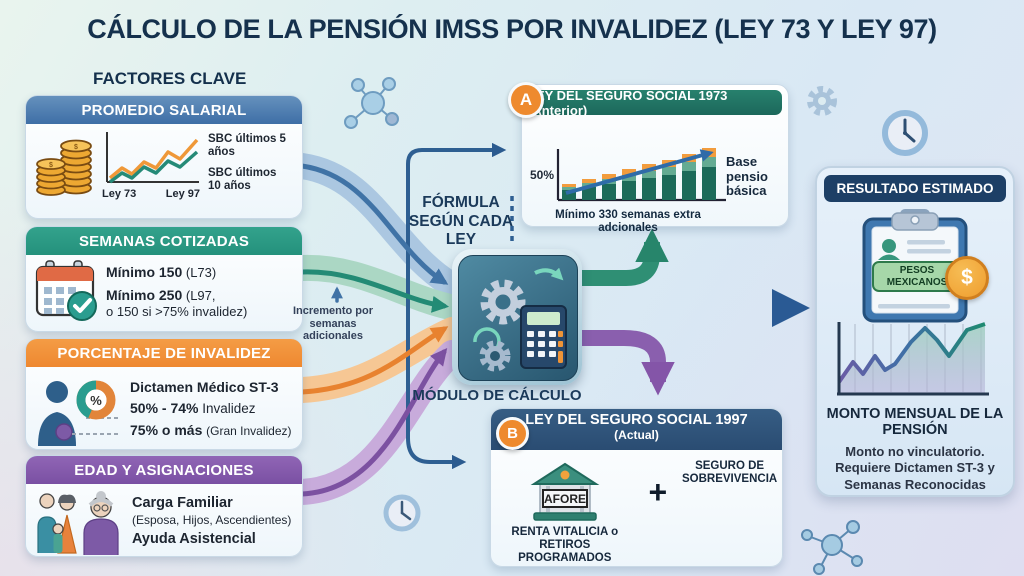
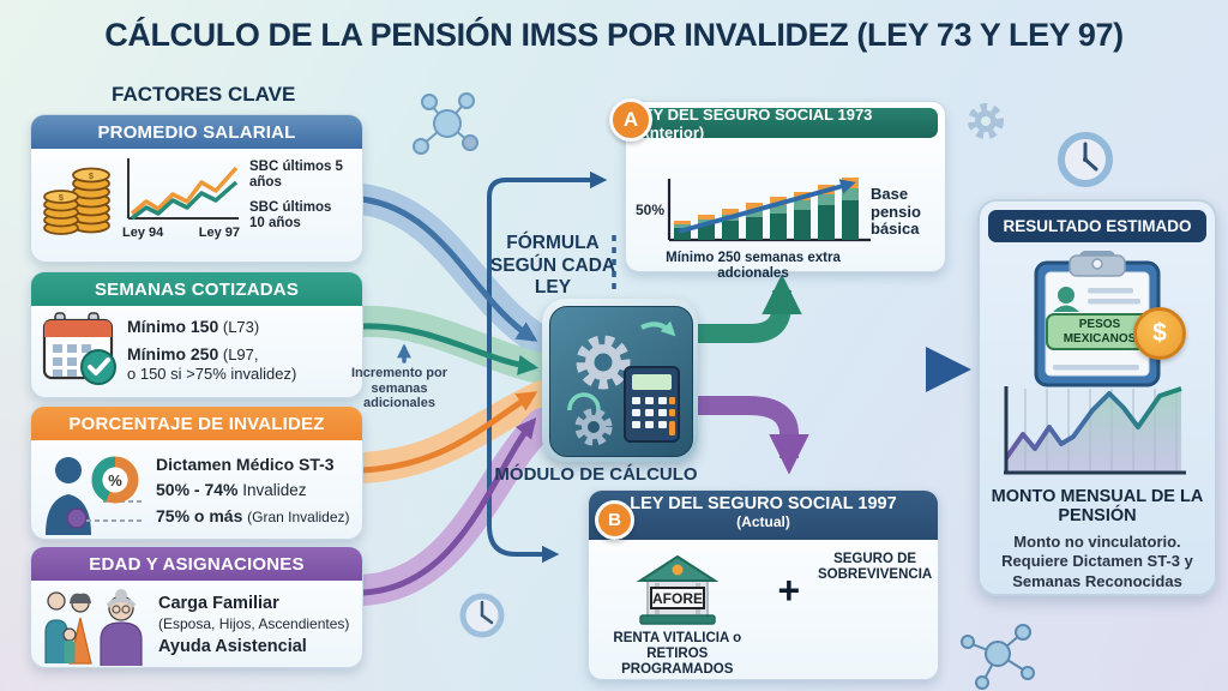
  CÁLCULO DE LA PENSIÓN IMSS POR INVALIDEZ (LEY 73 Y LEY 97)
  FACTORES CLAVE
  PROMEDIO SALARIAL
- Ley 73
+ Ley 94
  Ley 97
  SBC últimos 5 años
  SBC últimos 10 años
  SEMANAS COTIZADAS
  Mínimo 150 (L73)
  Mínimo 250 (L97,
  o 150 si >75% invalidez)
  PORCENTAJE DE INVALIDEZ
  %
  Dictamen Médico ST-3
  50% - 74% Invalidez
  75% o más (Gran Invalidez)
  EDAD Y ASIGNACIONES
  Carga Familiar
  (Esposa, Hijos, Ascendientes)
  Ayuda Asistencial
  FÓRMULA SEGÚN CADA LEY
  Incremento por semanas adicionales
  MÓDULO DE CÁLCULO
  Y DEL SEGURO SOCIAL 1973 nterior)
  A
  50%
  Base pensio básica
- Mínimo 330 semanas extra adcionales
+ Mínimo 250 semanas extra adcionales
  LEY DEL SEGURO SOCIAL 1997
  (Actual)
  B
  AFORE
  RENTA VITALICIA o RETIROS PROGRAMADOS
  +
  SEGURO DE SOBREVIVENCIA
  RESULTADO ESTIMADO
  PESOS MEXICANOS
  $
  MONTO MENSUAL DE LA PENSIÓN
  Monto no vinculatorio. Requiere Dictamen ST-3 y Semanas Reconocidas
